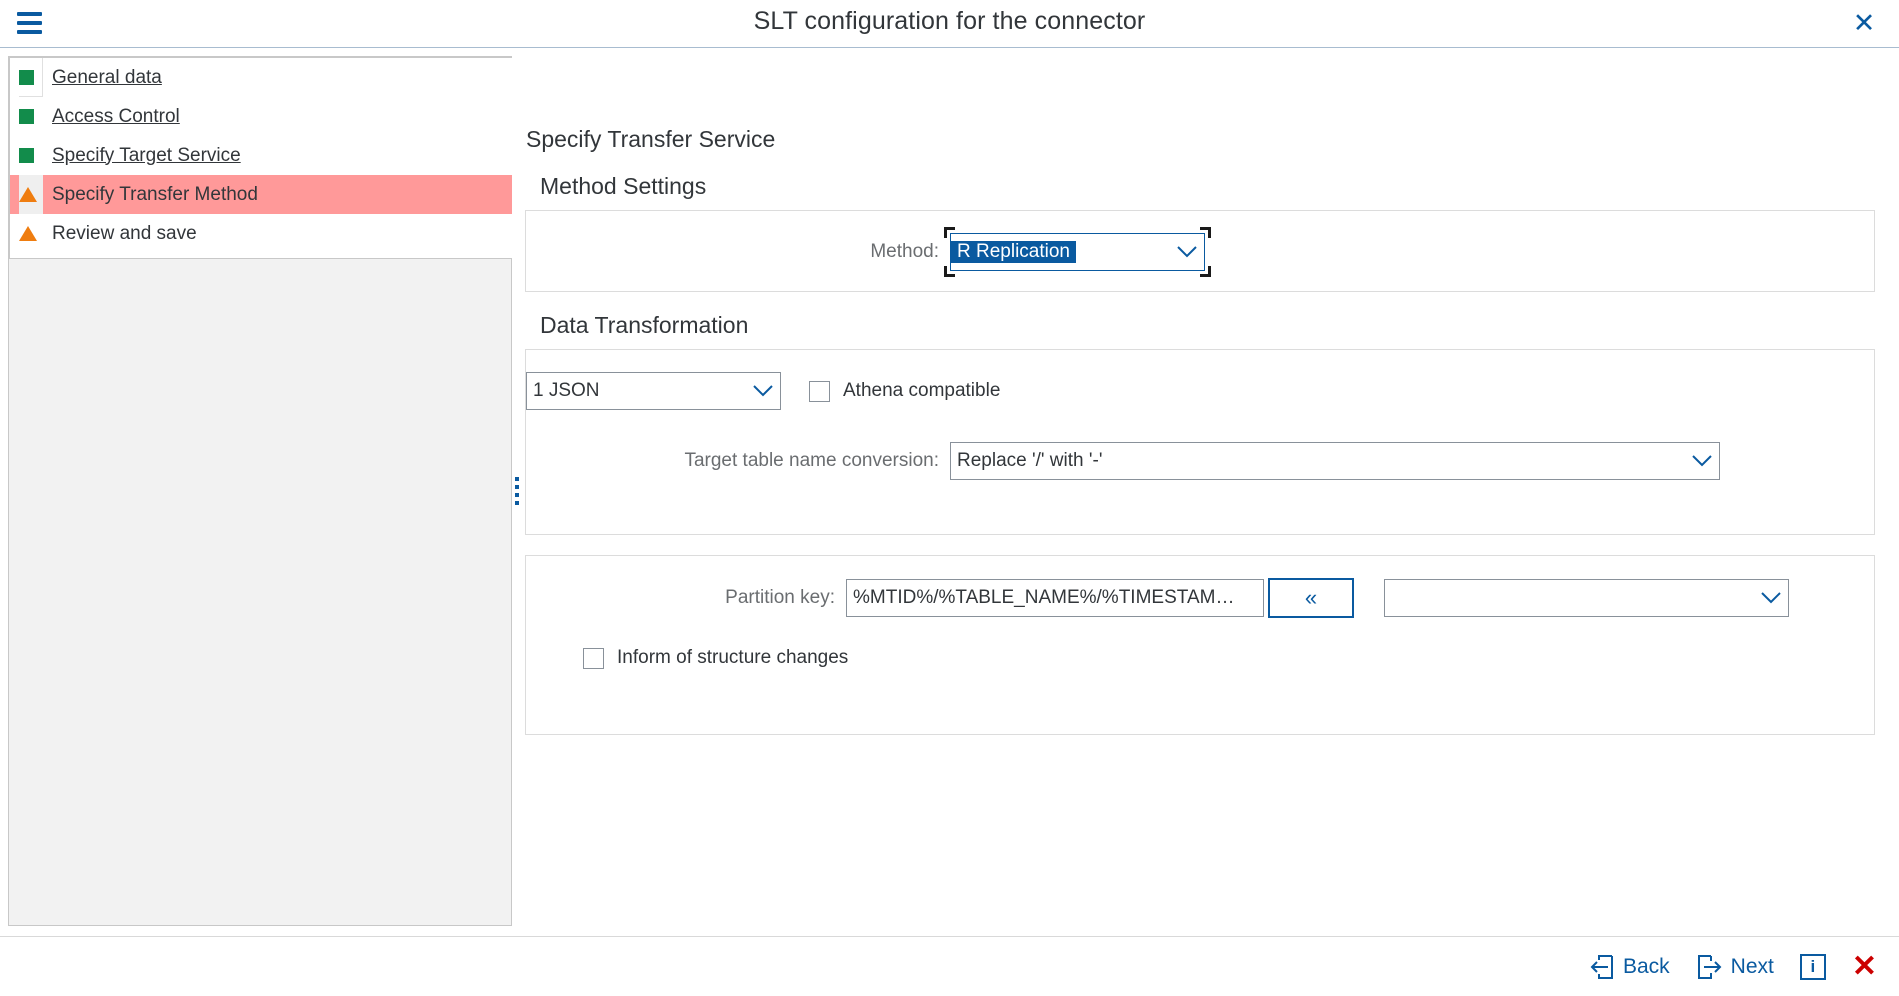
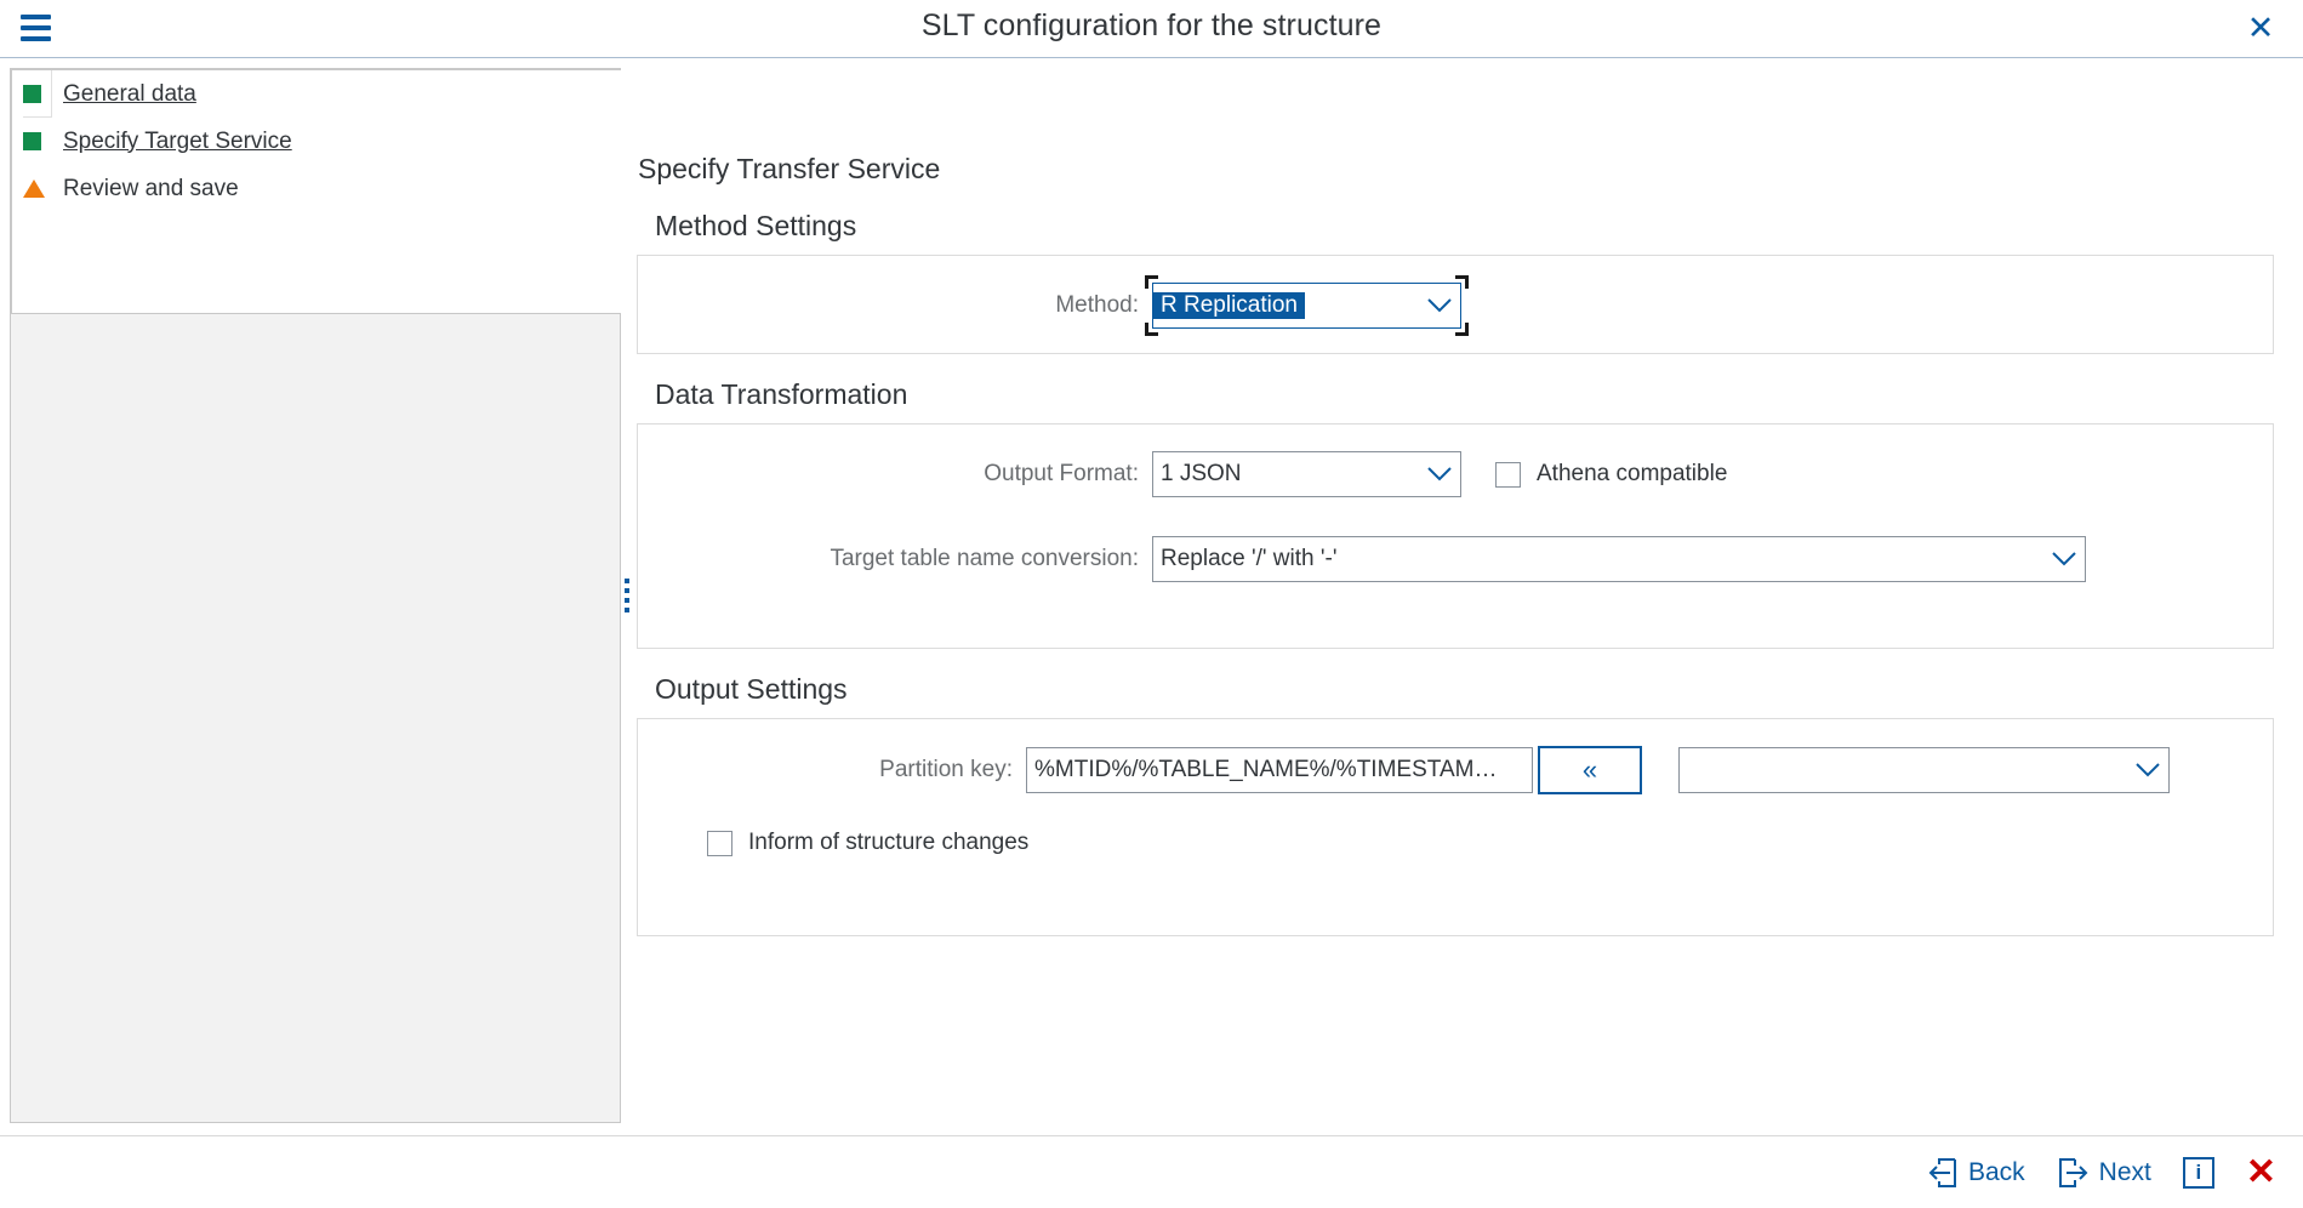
- SLT configuration for the connector
+ SLT configuration for the structure
  ✕
  General data
- Access Control
  Specify Target Service
- Specify Transfer Method
  Review and save
  Specify Transfer Service
  Method Settings
  Method:
  R Replication
  Data Transformation
+ Output Format:
  1 JSON
  Athena compatible
  Target table name conversion:
  Replace '/' with '-'
+ Output Settings
  Partition key:
  %MTID%/%TABLE_NAME%/%TIMESTAM…
  «
  Inform of structure changes
  Back
  Next
  i
  ✕
